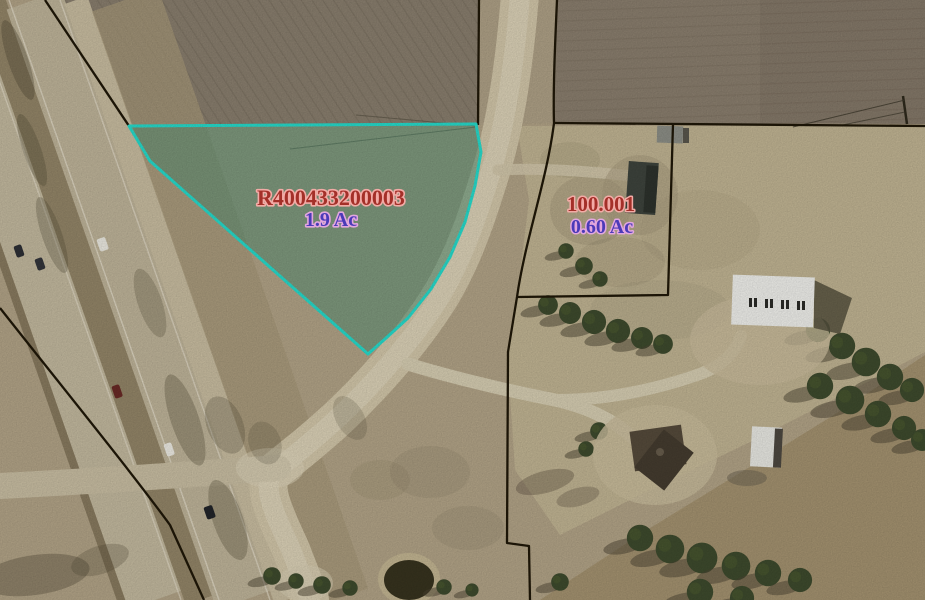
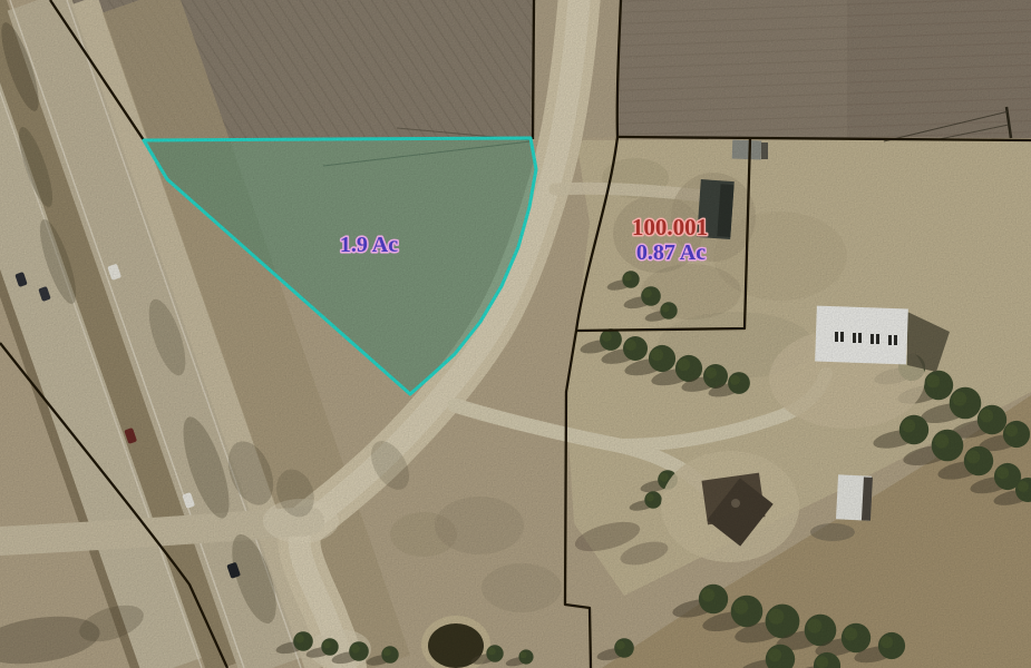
- R400433200003
  1.9 Ac
  100.001
- 0.60 Ac
+ 0.87 Ac
